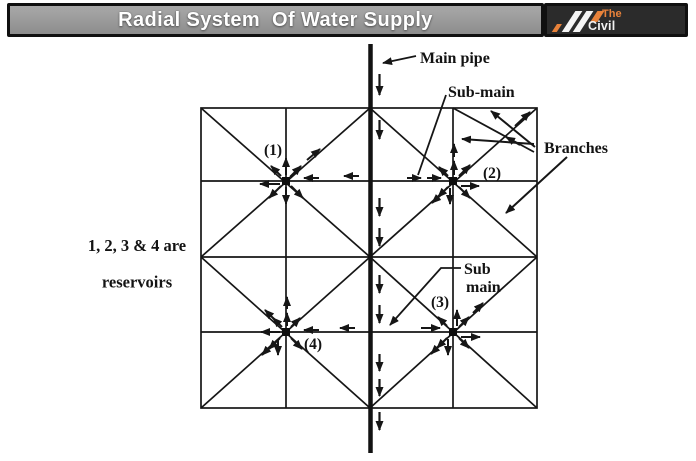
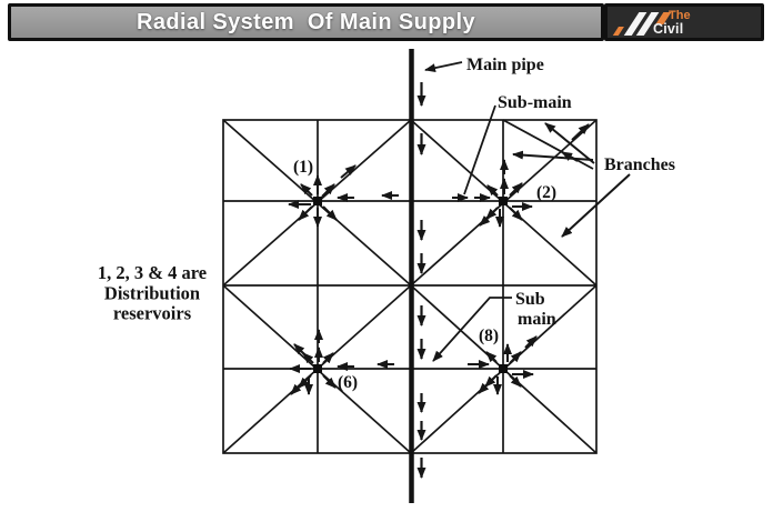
  Main pipe
  Sub-main
  Branches
  Sub
  main
  (1)
  (2)
- (3)
+ (8)
- (4)
+ (6)
  1, 2, 3 & 4 are
+ Distribution
  reservoirs
- Radial System Of Water Supply
+ Radial System Of Main Supply
  The
